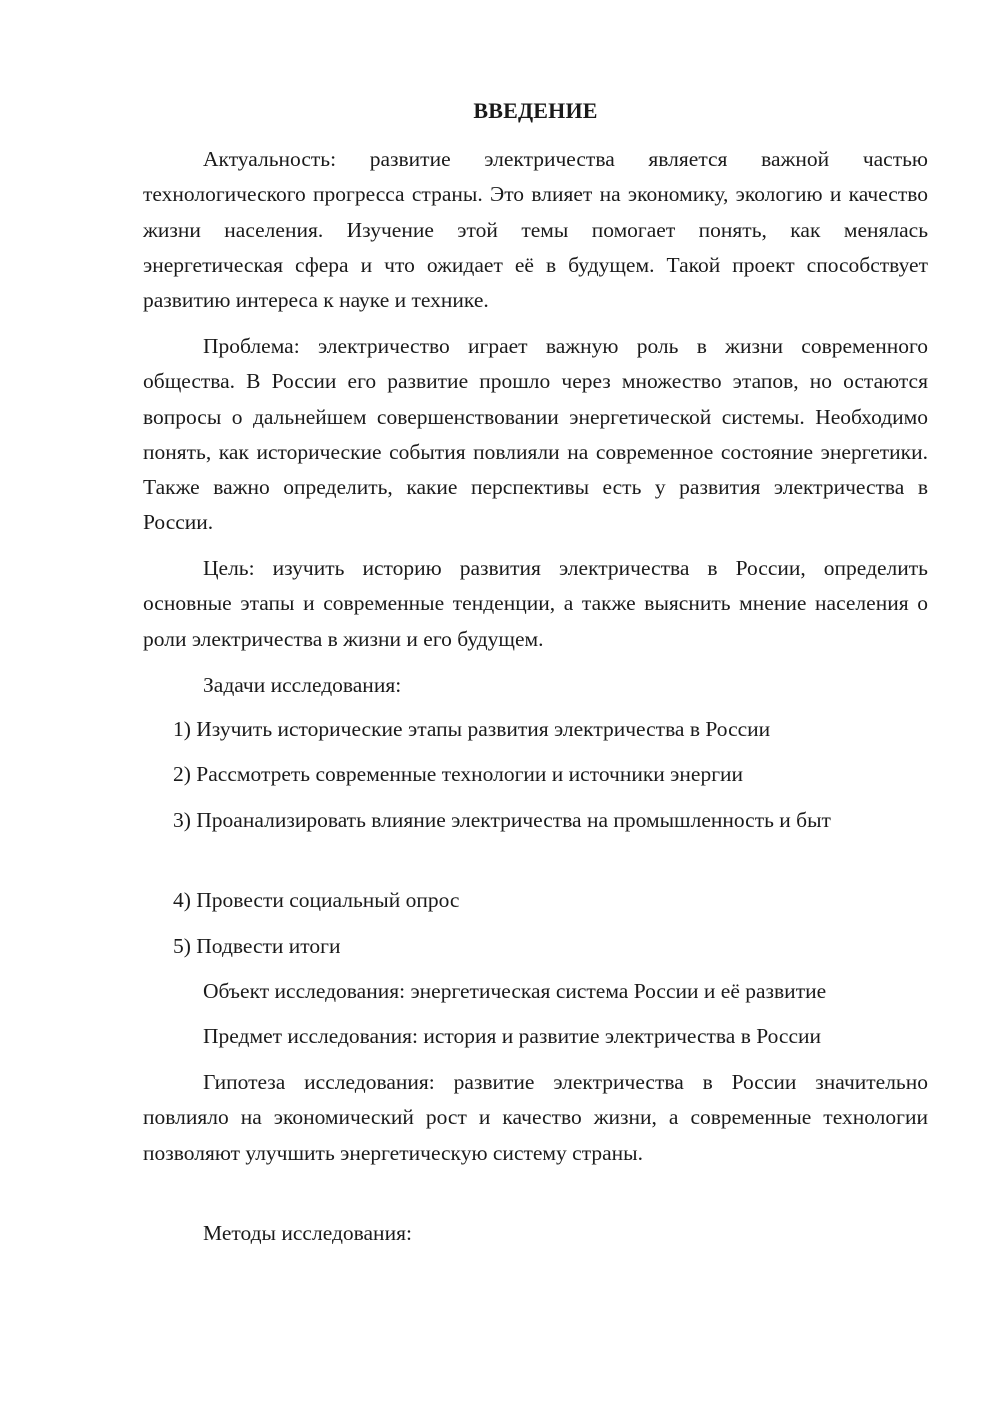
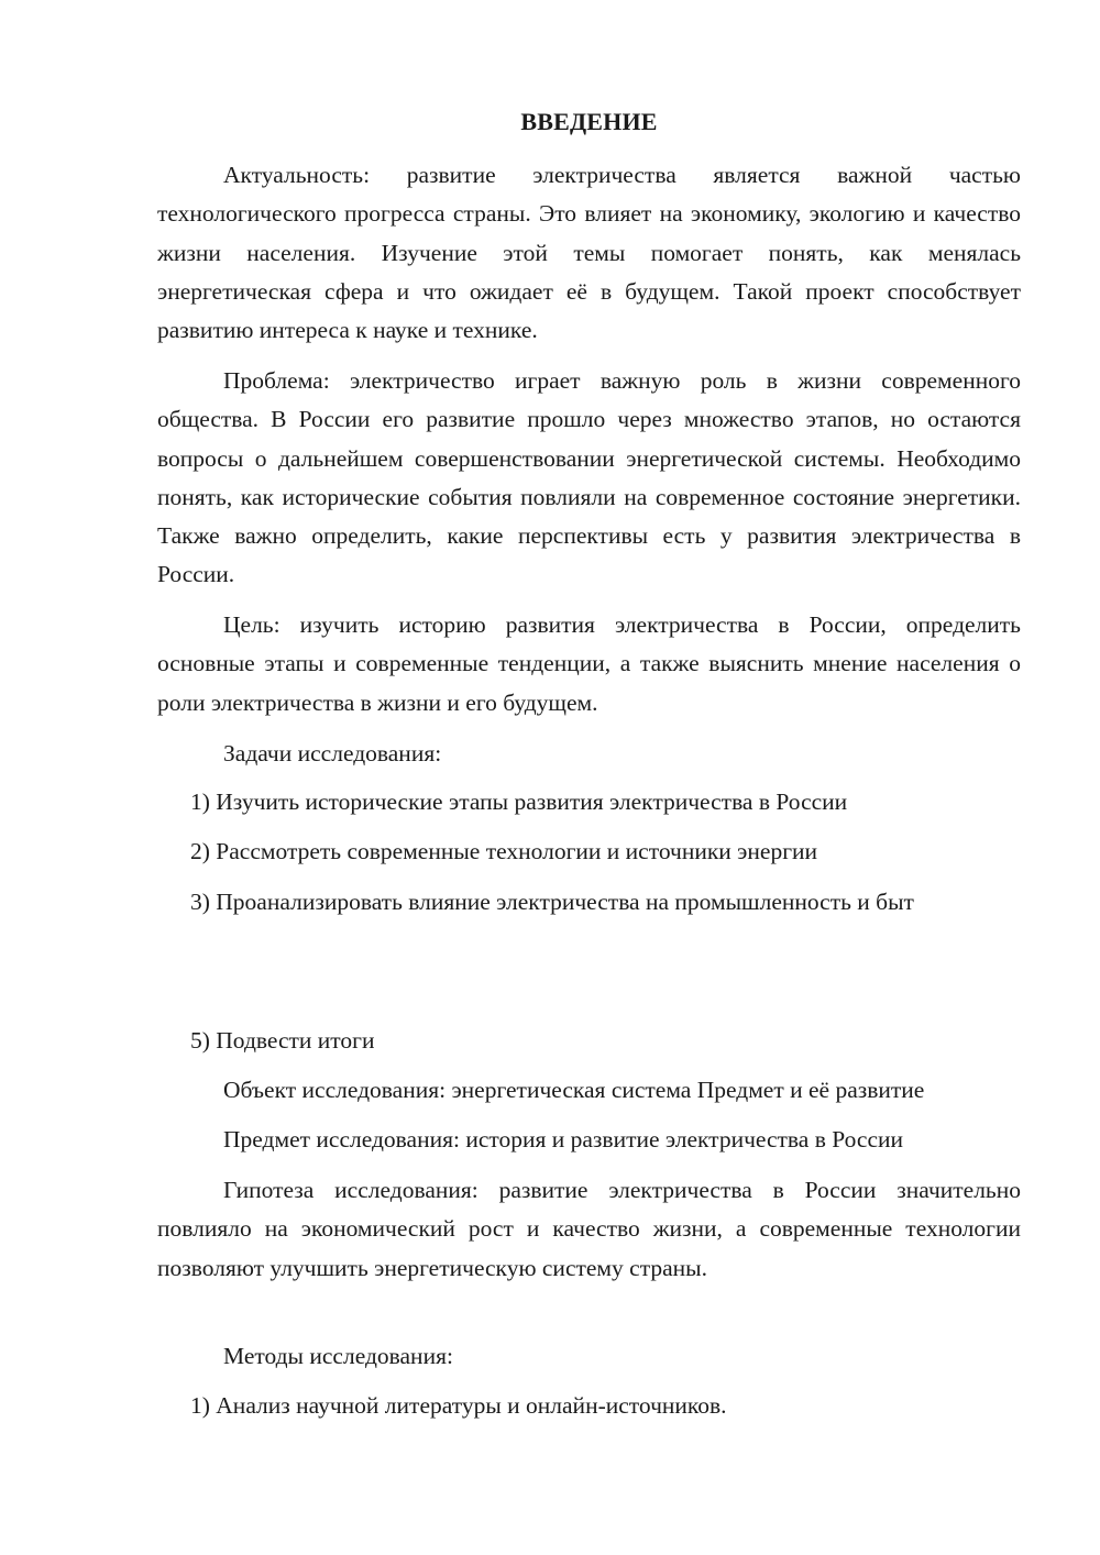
  ВВЕДЕНИЕ
  Актуальность: развитие электричества является важной частью технологического прогресса страны. Это влияет на экономику, экологию и качество жизни населения. Изучение этой темы помогает понять, как менялась энергетическая сфера и что ожидает её в будущем. Такой проект способствует развитию интереса к науке и технике.
  Проблема: электричество играет важную роль в жизни современного общества. В России его развитие прошло через множество этапов, но остаются вопросы о дальнейшем совершенствовании энергетической системы. Необходимо понять, как исторические события повлияли на современное состояние энергетики. Также важно определить, какие перспективы есть у развития электричества в России.
  Цель: изучить историю развития электричества в России, определить основные этапы и современные тенденции, а также выяснить мнение населения о роли электричества в жизни и его будущем.
  Задачи исследования:
  1) Изучить исторические этапы развития электричества в России
  2) Рассмотреть современные технологии и источники энергии
  3) Проанализировать влияние электричества на промышленность и быт
- 4) Провести социальный опрос
  5) Подвести итоги
- Объект исследования: энергетическая система России и её развитие
+ Объект исследования: энергетическая система Предмет и её развитие
  Предмет исследования: история и развитие электричества в России
  Гипотеза исследования: развитие электричества в России значительно повлияло на экономический рост и качество жизни, а современные технологии позволяют улучшить энергетическую систему страны.
  Методы исследования:
+ 1) Анализ научной литературы и онлайн-источников.
